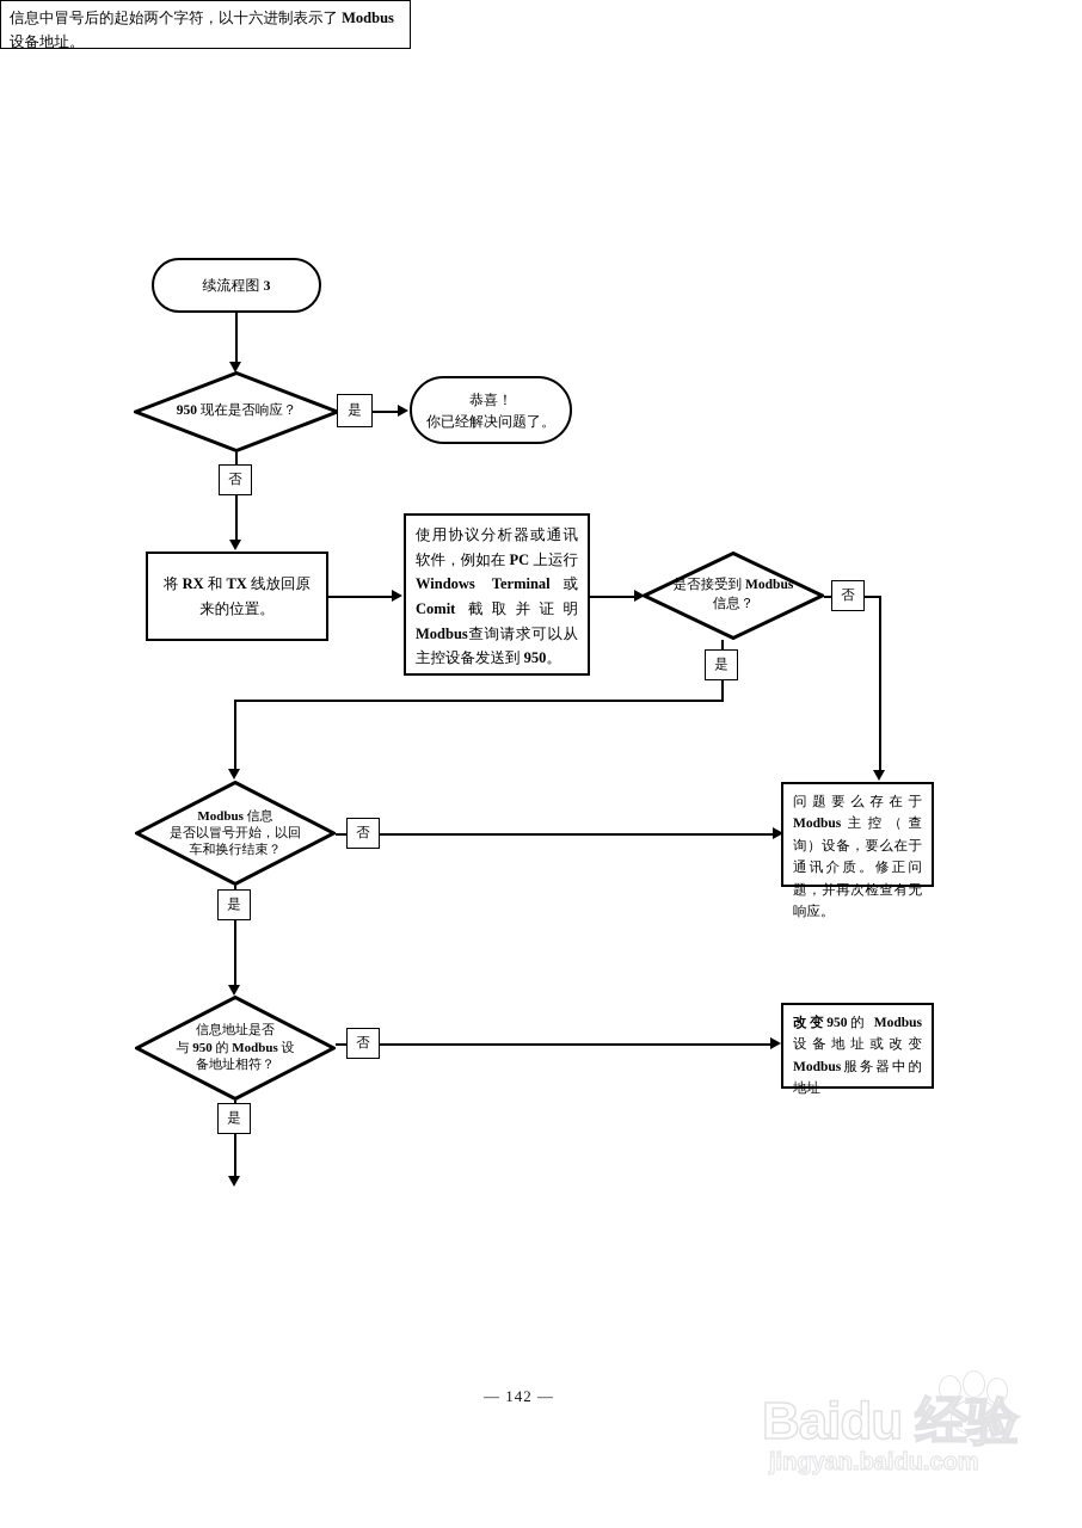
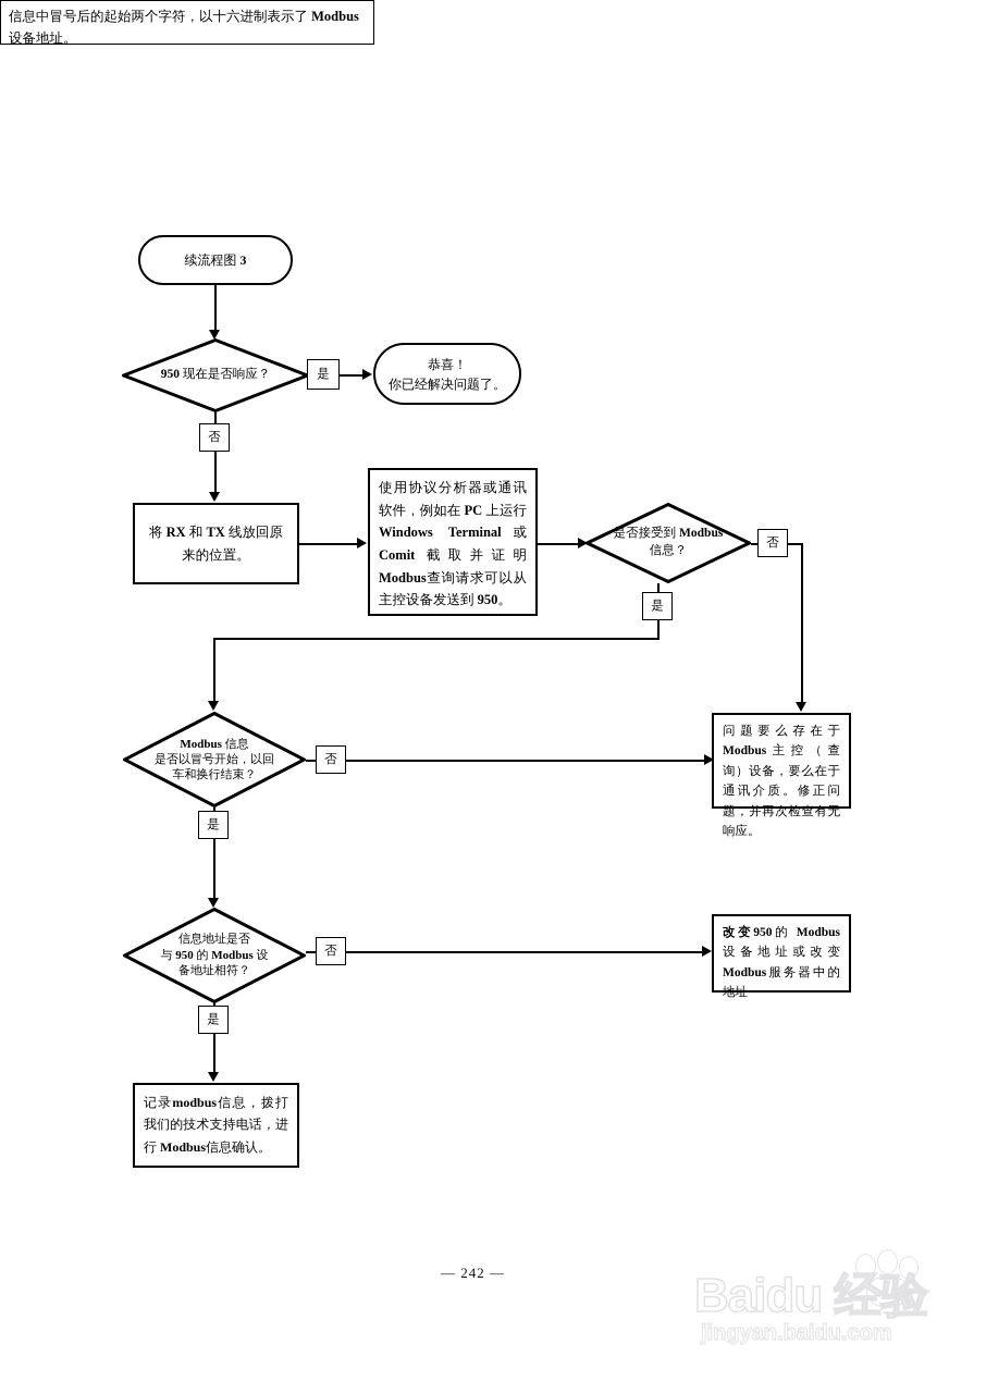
  续流程图 3
  950 现在是否响应？
  是
  恭喜！
  你已经解决问题了。
  否
  将 RX 和 TX 线放回原来的位置。
  使用协议分析器或通讯软件，例如在 PC 上运行 Windows Terminal或Comit 截取并证明 Modbus查询请求可以从主控设备发送到 950。
  是否接受到 Modbus
  信息？
  否
  是
  Modbus 信息
  是否以冒号开始，以回
  车和换行结束？
  否
  问题要么存在于Modbus主控（查询）设备，要么在于通讯介质。修正问题，并再次检查有无响应。
  是
  信息地址是否
  与 950 的 Modbus 设
  备地址相符？
  否
  改变950的 Modbus 设备地址或改变Modbus服务器中的地址
  信息中冒号后的起始两个字符，以十六进制表示了 Modbus设备地址。
  是
+ 记录modbus信息，拨打我们的技术支持电话，进行 Modbus信息确认。
- — 142 —
+ — 242 —
  Baidu 经验
  jingyan.baidu.com
